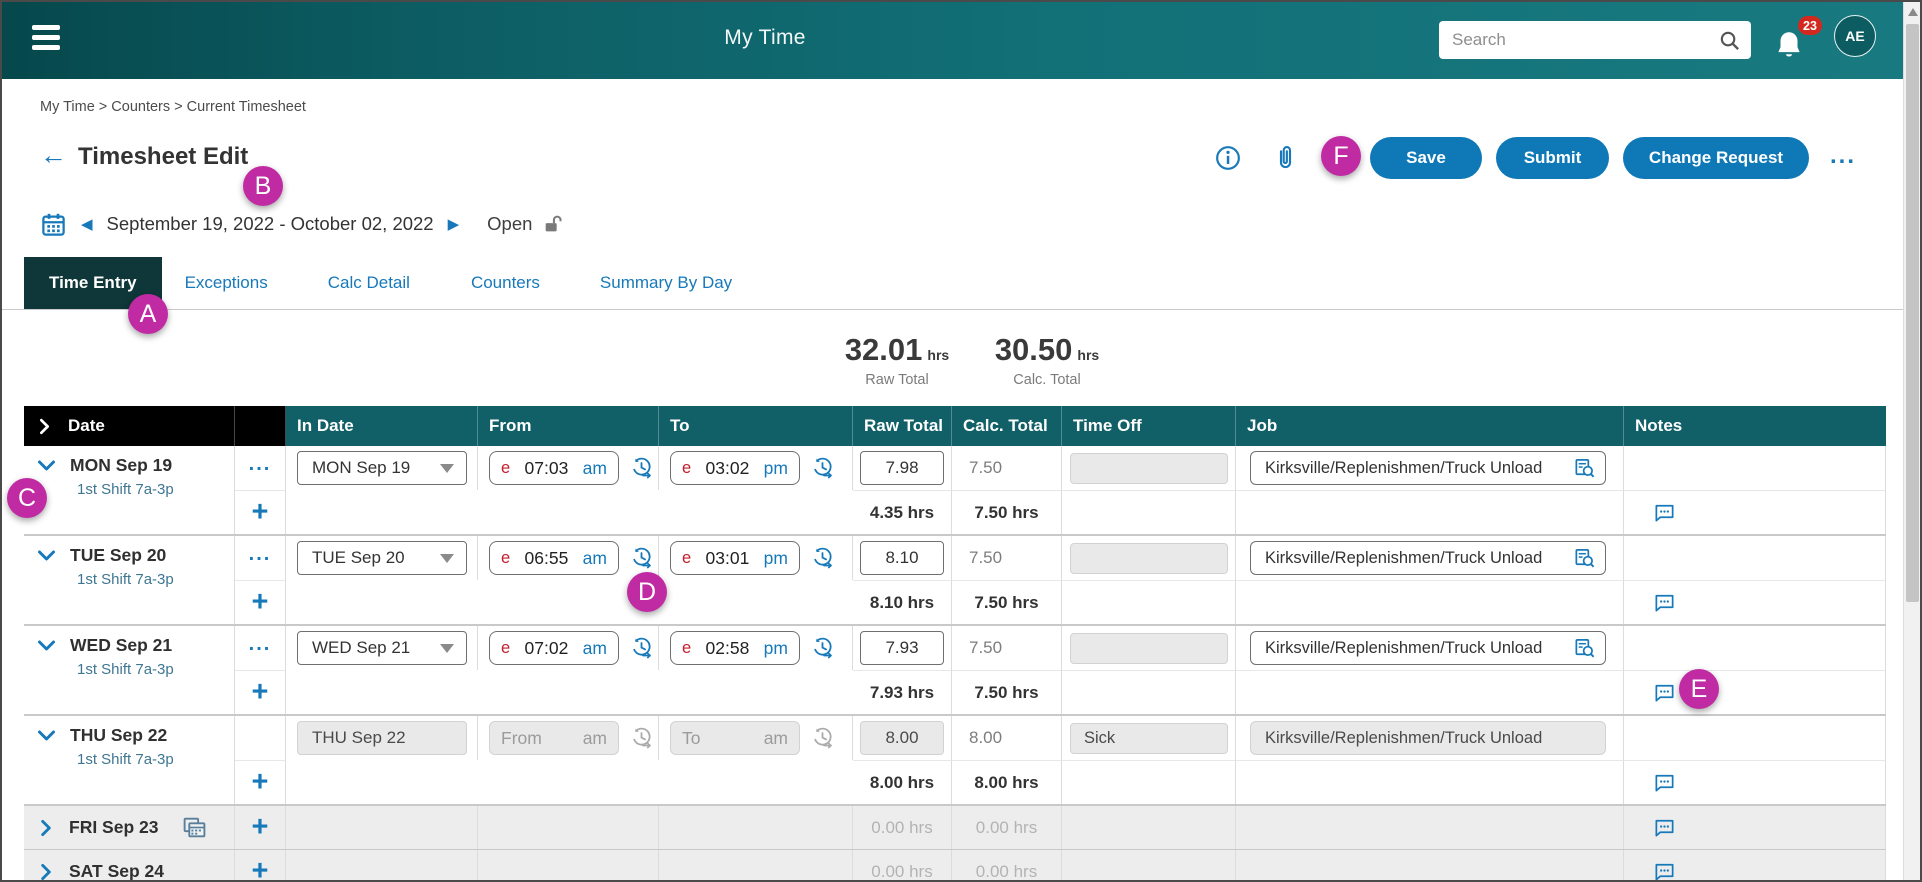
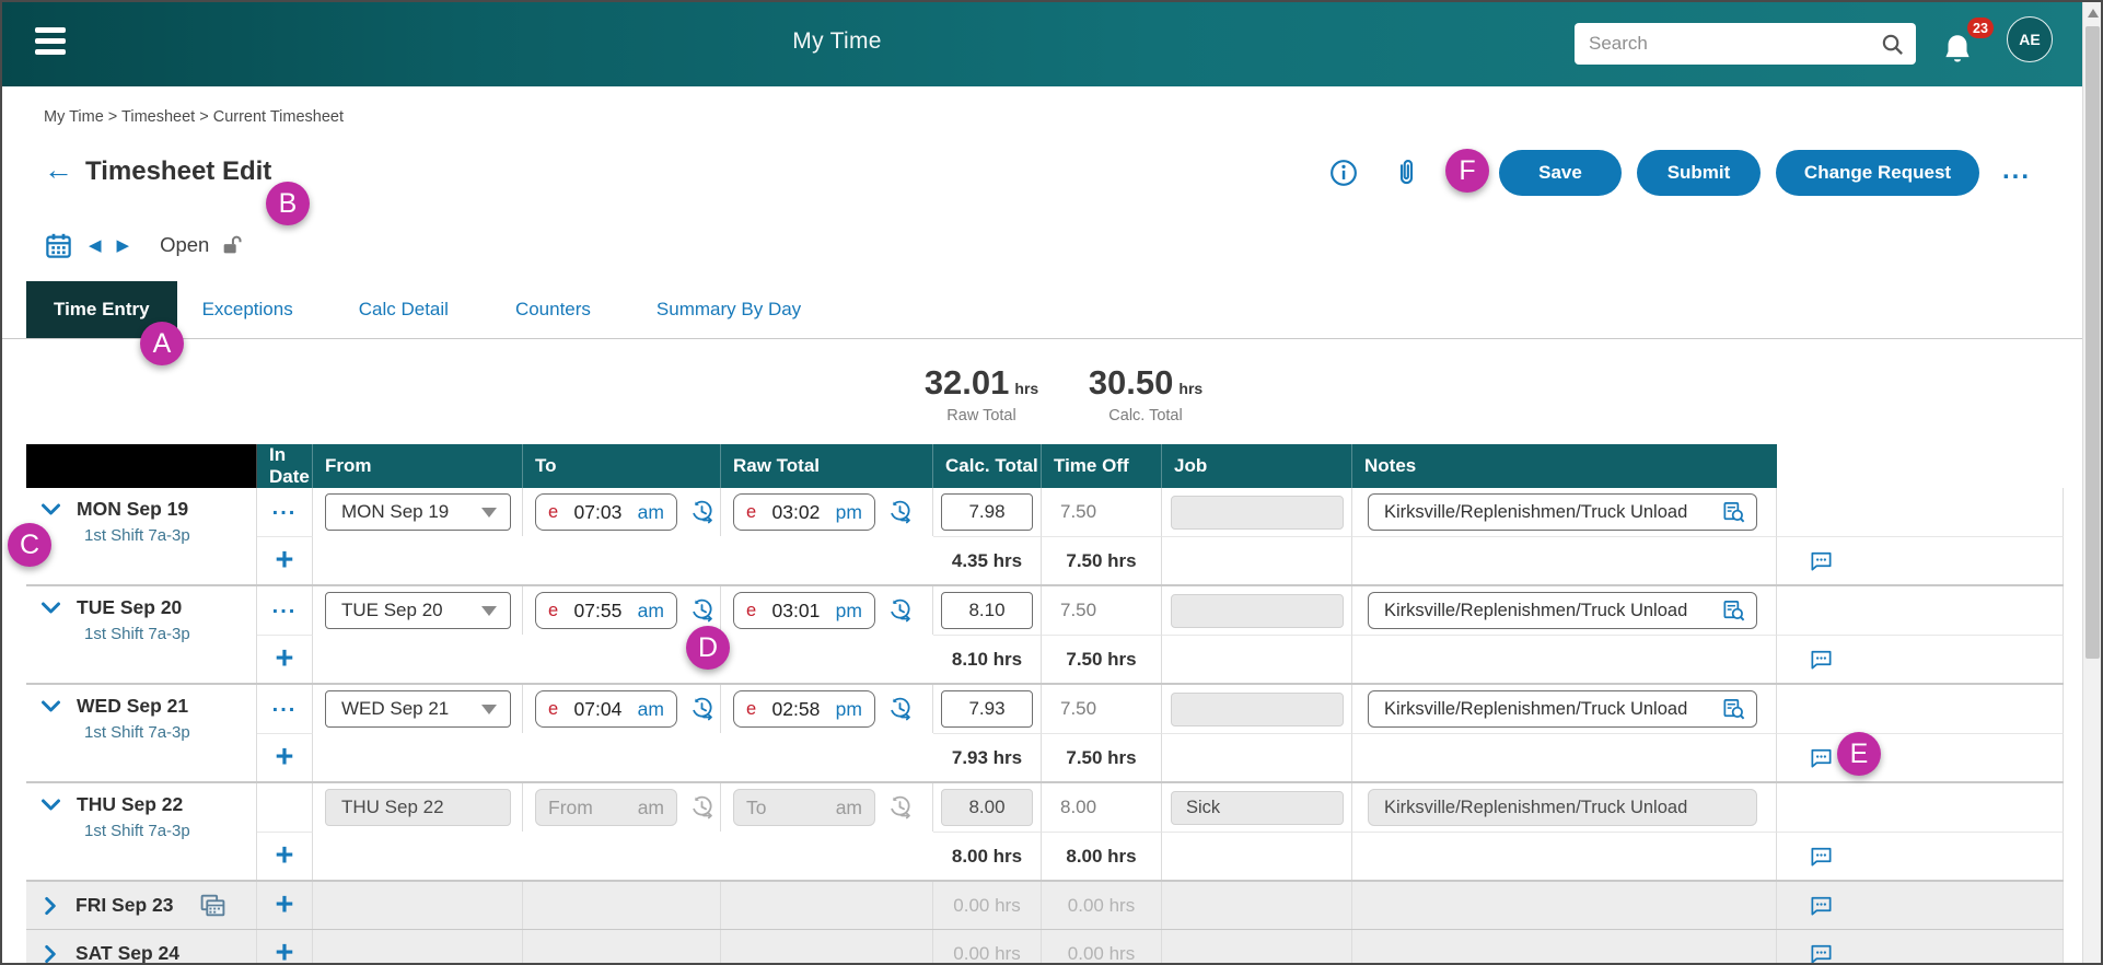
  My Time
  Search
  23
  AE
- My Time > Counters > Current Timesheet
+ My Time > Timesheet > Current Timesheet
  ←
  Timesheet Edit
  Save
  Submit
  Change Request
  ...
  ◀
- September 19, 2022 - October 02, 2022
  ▶
  Open
  Time Entry
  Exceptions
  Calc Detail
  Counters
  Summary By Day
  32.01 hrs
  Raw Total
  30.50 hrs
  Calc. Total
- Date
  In Date
  From
  To
  Raw Total
  Calc. Total
  Time Off
  Job
  Notes
  MON Sep 19
  1st Shift 7a-3p
  ...
  +
  MON Sep 19
  e
  07:03
  am
  e
  03:02
  pm
  7.98
  7.50
  Kirksville/Replenishmen/Truck Unload
  4.35 hrs
  7.50 hrs
  TUE Sep 20
  1st Shift 7a-3p
  ...
  +
  TUE Sep 20
  e
- 06:55
+ 07:55
  am
  e
  03:01
  pm
  8.10
  7.50
  Kirksville/Replenishmen/Truck Unload
  8.10 hrs
  7.50 hrs
  WED Sep 21
  1st Shift 7a-3p
  ...
  +
  WED Sep 21
  e
- 07:02
+ 07:04
  am
  e
  02:58
  pm
  7.93
  7.50
  Kirksville/Replenishmen/Truck Unload
  7.93 hrs
  7.50 hrs
  THU Sep 22
  1st Shift 7a-3p
  +
  THU Sep 22
  From
  am
  To
  am
  8.00
  8.00
  Sick
  Kirksville/Replenishmen/Truck Unload
  8.00 hrs
  8.00 hrs
  FRI Sep 23
  +
  0.00 hrs
  0.00 hrs
  SAT Sep 24
  +
  0.00 hrs
  0.00 hrs
  A
  B
  C
  D
  E
  F
